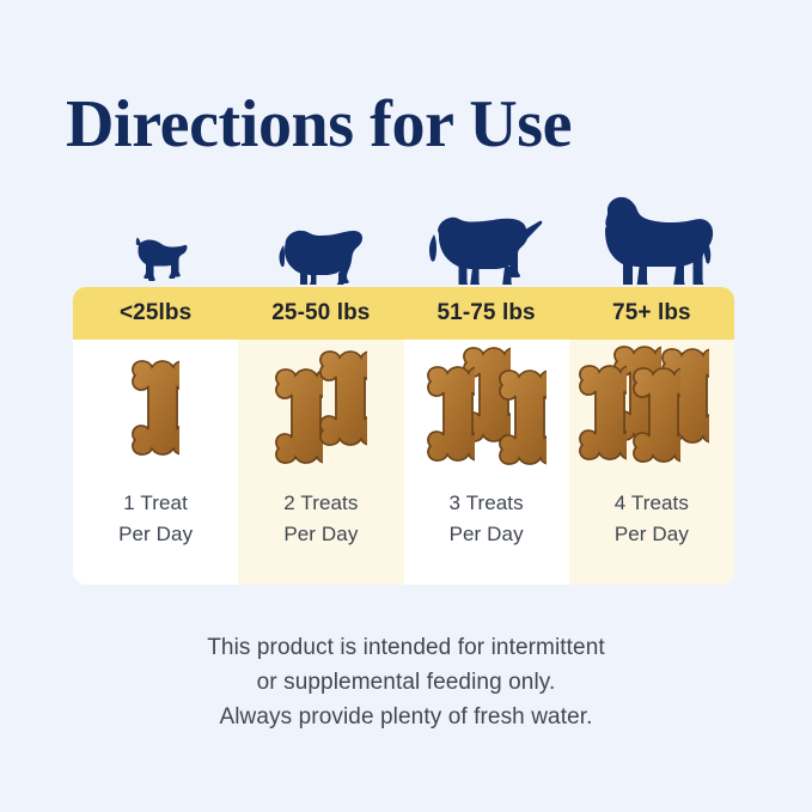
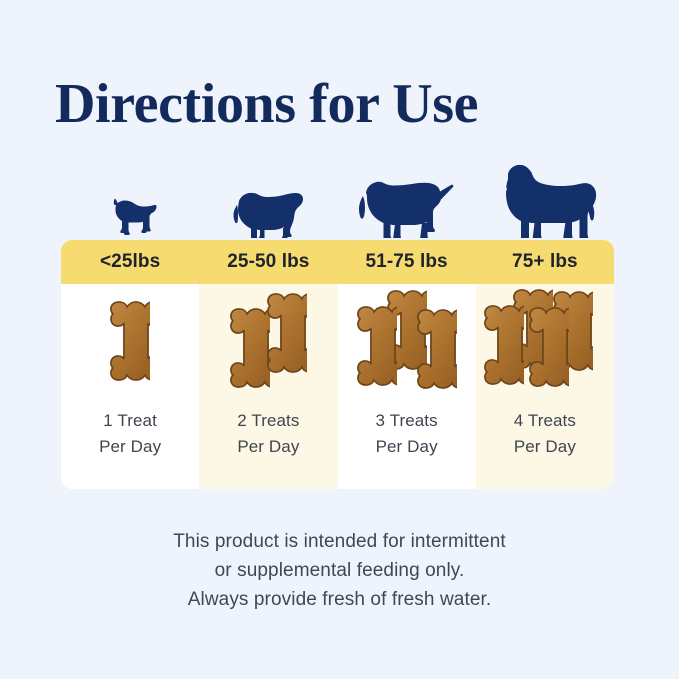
  Directions for Use
  <25lbs
  25-50 lbs
  51-75 lbs
  75+ lbs
  1 Treat
  Per Day
  2 Treats
  Per Day
  3 Treats
  Per Day
  4 Treats
  Per Day
  This product is intended for intermittent
  or supplemental feeding only.
- Always provide plenty of fresh water.
+ Always provide fresh of fresh water.
